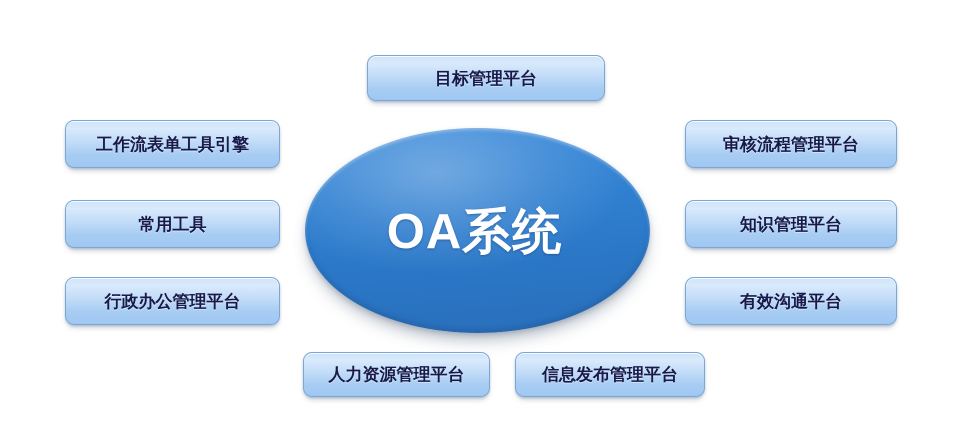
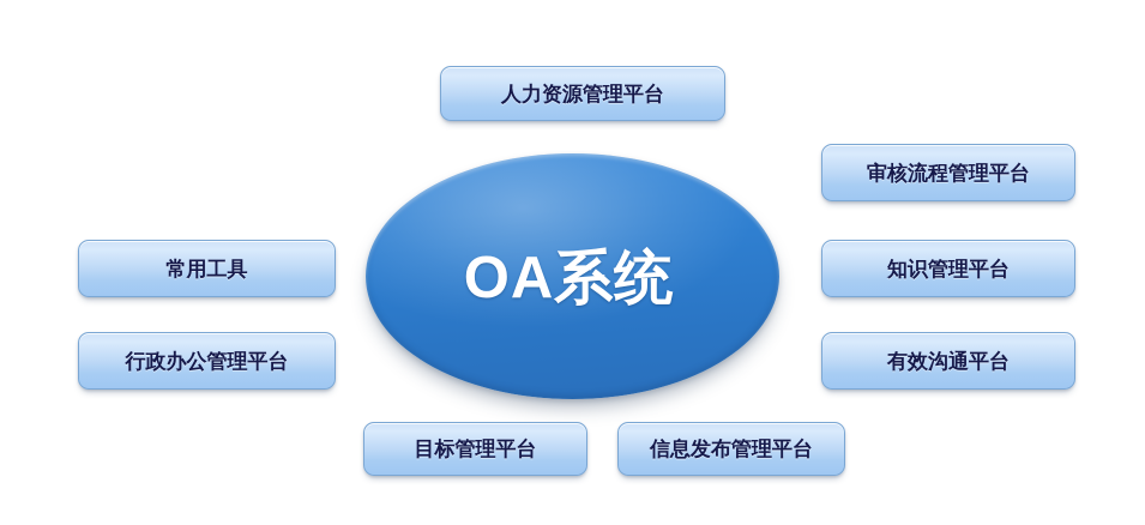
  OA系统
- 目标管理平台
+ 人力资源管理平台
- 工作流表单工具引擎
  常用工具
  行政办公管理平台
  审核流程管理平台
  知识管理平台
  有效沟通平台
- 人力资源管理平台
+ 目标管理平台
  信息发布管理平台
